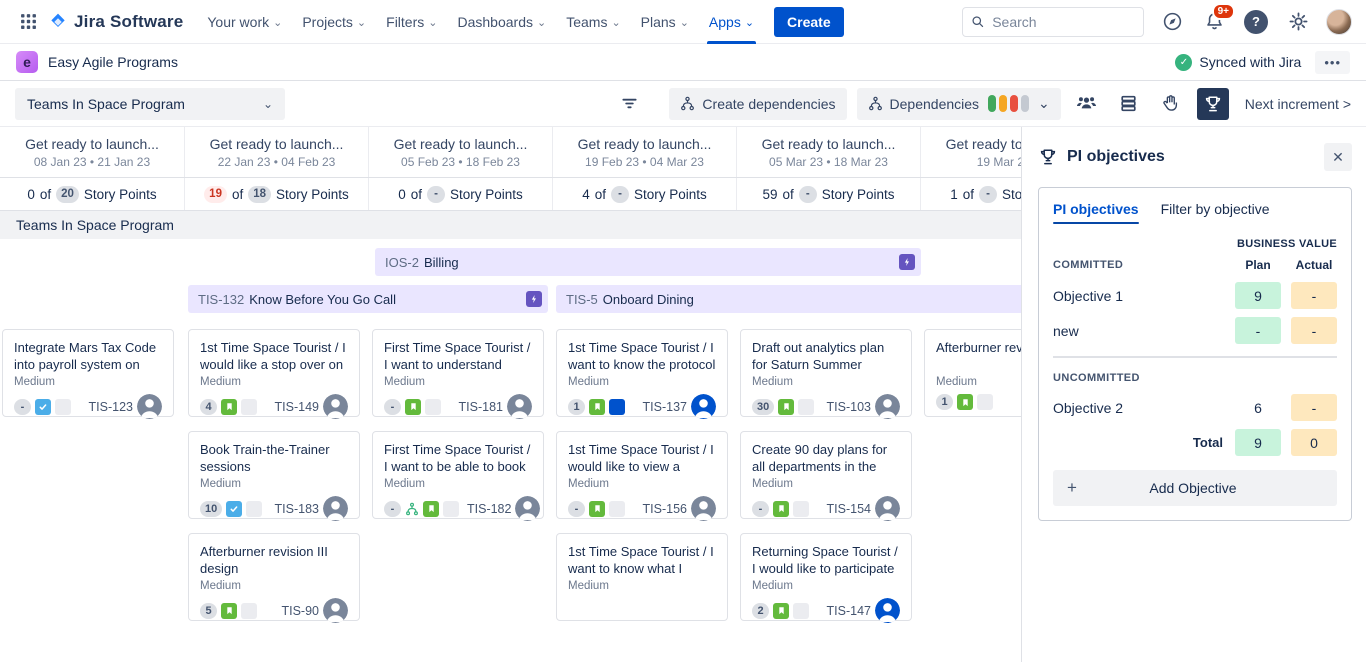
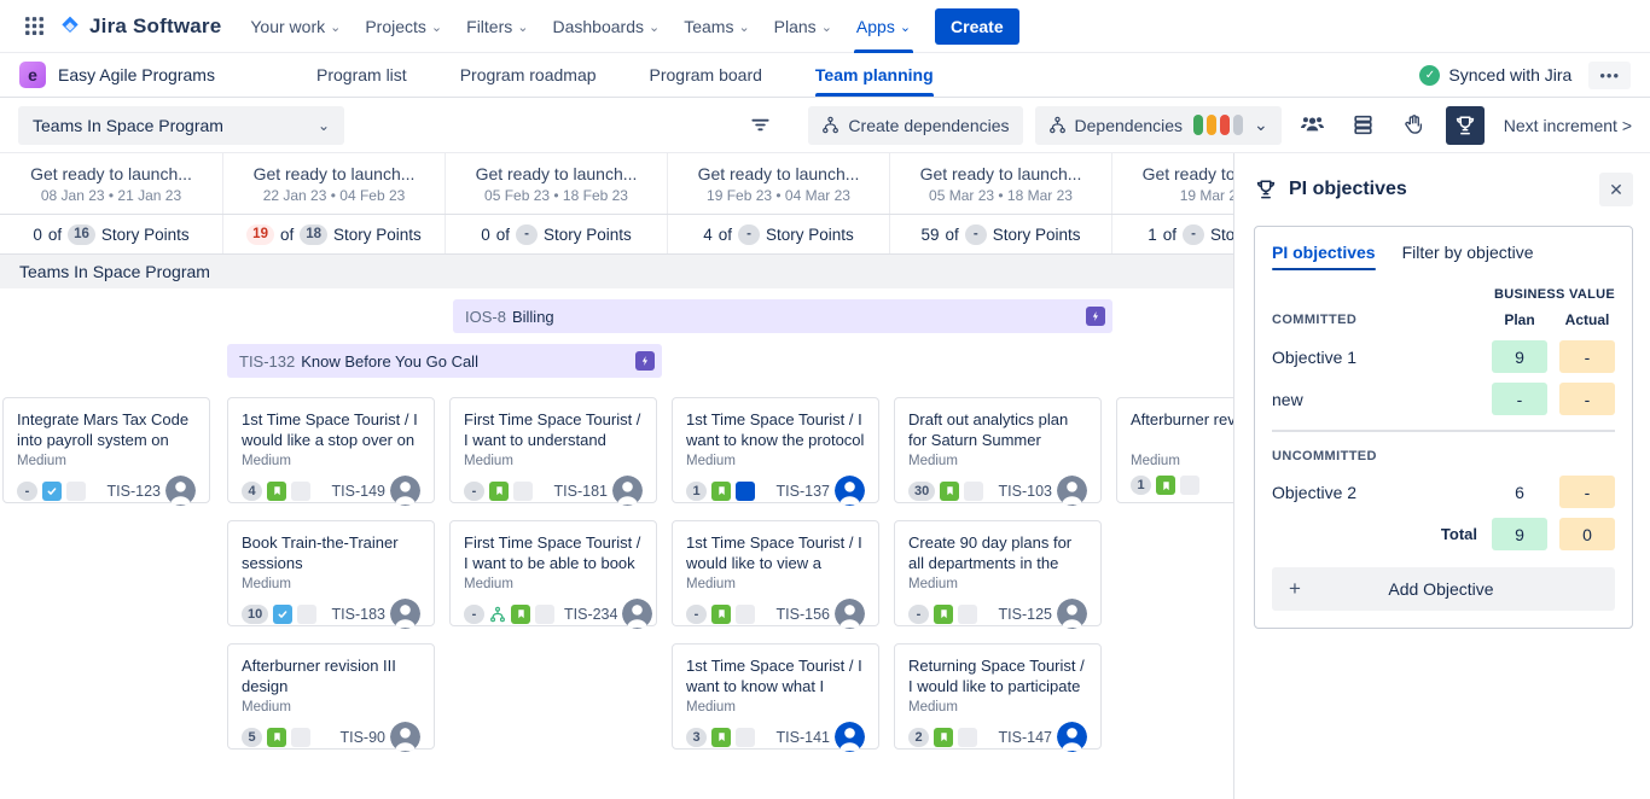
  Jira Software
  Your work
  ⌄
  Projects
  ⌄
  Filters
  ⌄
  Dashboards
  ⌄
  Teams
  ⌄
  Plans
  ⌄
  Apps
  ⌄
  Create
- Search
- 9+
- ?
  e
  Easy Agile Programs
+ Program list
+ Program roadmap
+ Program board
+ Team planning
  ✓
  Synced with Jira
  •••
  Teams In Space Program
  ⌄
  Create dependencies
  Dependencies
  ⌄
  Next increment >
  Get ready to launch...
  08 Jan 23 • 21 Jan 23
  Get ready to launch...
  22 Jan 23 • 04 Feb 23
  Get ready to launch...
  05 Feb 23 • 18 Feb 23
  Get ready to launch...
  19 Feb 23 • 04 Mar 23
  Get ready to launch...
  05 Mar 23 • 18 Mar 23
  0
  of
- 20
+ 16
  Story Points
  19
  of
  18
  Story Points
  0
  of
  -
  Story Points
  4
  of
  -
  Story Points
  59
  of
  -
  Story Points
  1
  of
  -
  Teams In Space Program
- IOS-2
+ IOS-8
  Billing
  TIS-132
  Know Before You Go Call
- TIS-5
- Onboard Dining
  Integrate Mars Tax Code into payroll system on
  Medium
  -
  TIS-123
  1st Time Space Tourist / I would like a stop over on
  Medium
  4
  TIS-149
  First Time Space Tourist / I want to understand
  Medium
  -
  TIS-181
  1st Time Space Tourist / I want to know the protocol
  Medium
  1
  TIS-137
  Draft out analytics plan for Saturn Summer
  Medium
  30
  TIS-103
  Afterburner rev
  Medium
  1
  Book Train-the-Trainer sessions
  Medium
  10
  TIS-183
  First Time Space Tourist / I want to be able to book
  Medium
  -
- TIS-182
+ TIS-234
  1st Time Space Tourist / I would like to view a
  Medium
  -
  TIS-156
  Create 90 day plans for all departments in the
  Medium
  -
- TIS-154
+ TIS-125
  Afterburner revision III design
  Medium
  5
  TIS-90
  1st Time Space Tourist / I want to know what I
  Medium
+ 3
+ TIS-141
  Returning Space Tourist / I would like to participate
  Medium
  2
  TIS-147
  PI objectives
  ✕
  PI objectives
  Filter by objective
  BUSINESS VALUE
  COMMITTED
  Plan
  Actual
  Objective 1
  9
  -
  new
  -
  -
  UNCOMMITTED
  Objective 2
  6
  -
  Total
  9
  0
  +
  Add Objective
